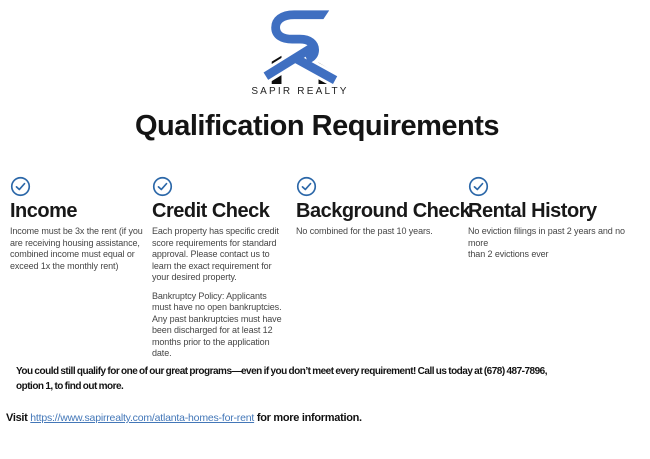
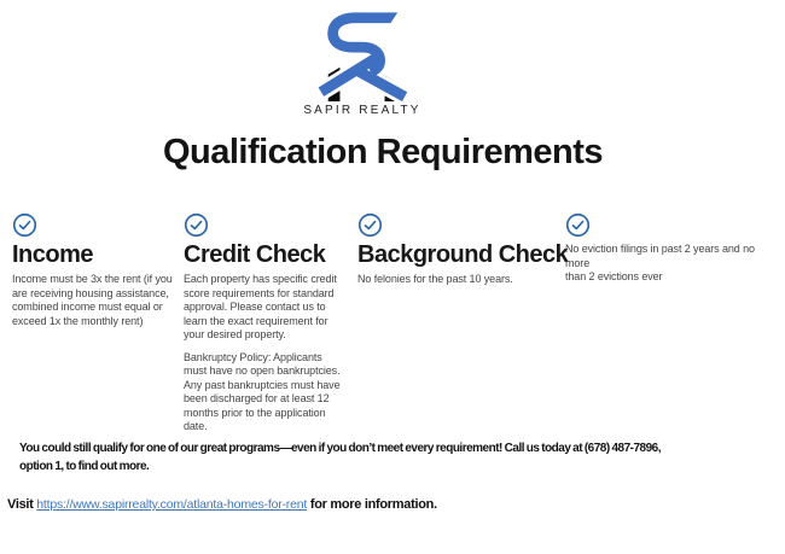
  SAPIR REALTY
  Qualification Requirements
  Income
  Income must be 3x the rent (if you
  are receiving housing assistance,
  combined income must equal or
  exceed 1x the monthly rent)
  Credit Check
  Each property has specific credit
  score requirements for standard
  approval. Please contact us to
  learn the exact requirement for
  your desired property.
  Bankruptcy Policy: Applicants
  must have no open bankruptcies.
  Any past bankruptcies must have
  been discharged for at least 12
  months prior to the application
  date.
  Background Check
- No combined for the past 10 years.
+ No felonies for the past 10 years.
- Rental History
  No eviction filings in past 2 years and no more
  than 2 evictions ever
  You could still qualify for one of our great programs—even if you don’t meet every requirement! Call us today at (678) 487-7896,
  option 1, to find out more.
  Visit https://www.sapirrealty.com/atlanta-homes-for-rent for more information.
